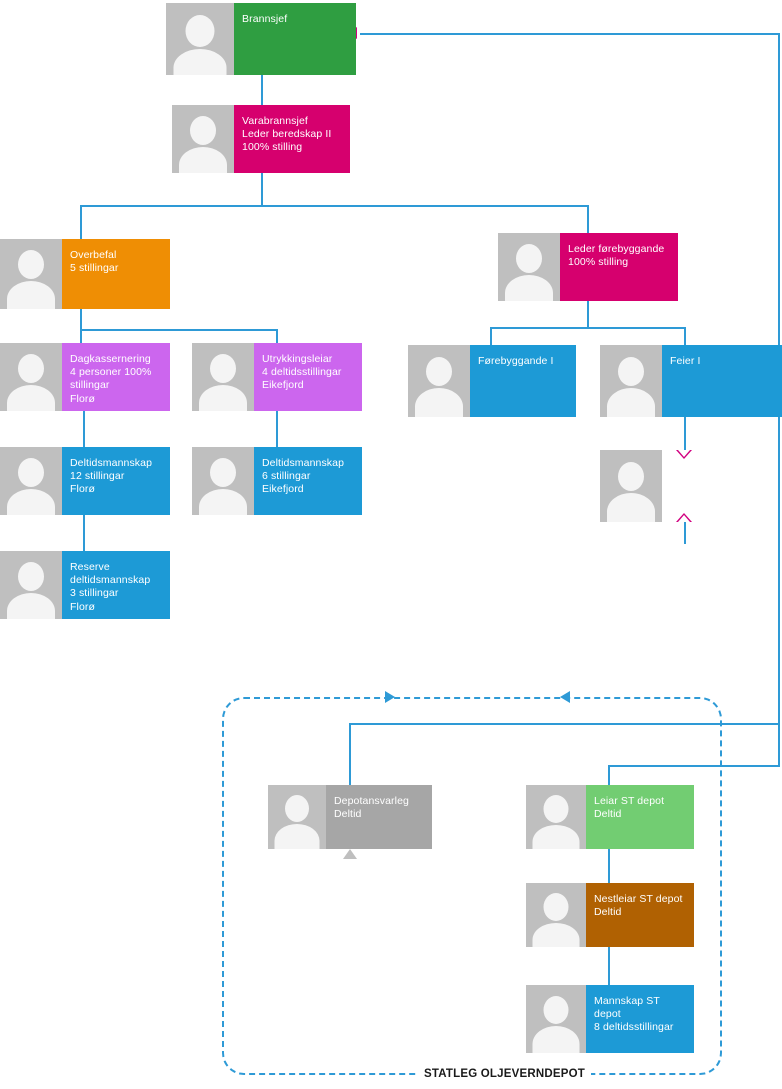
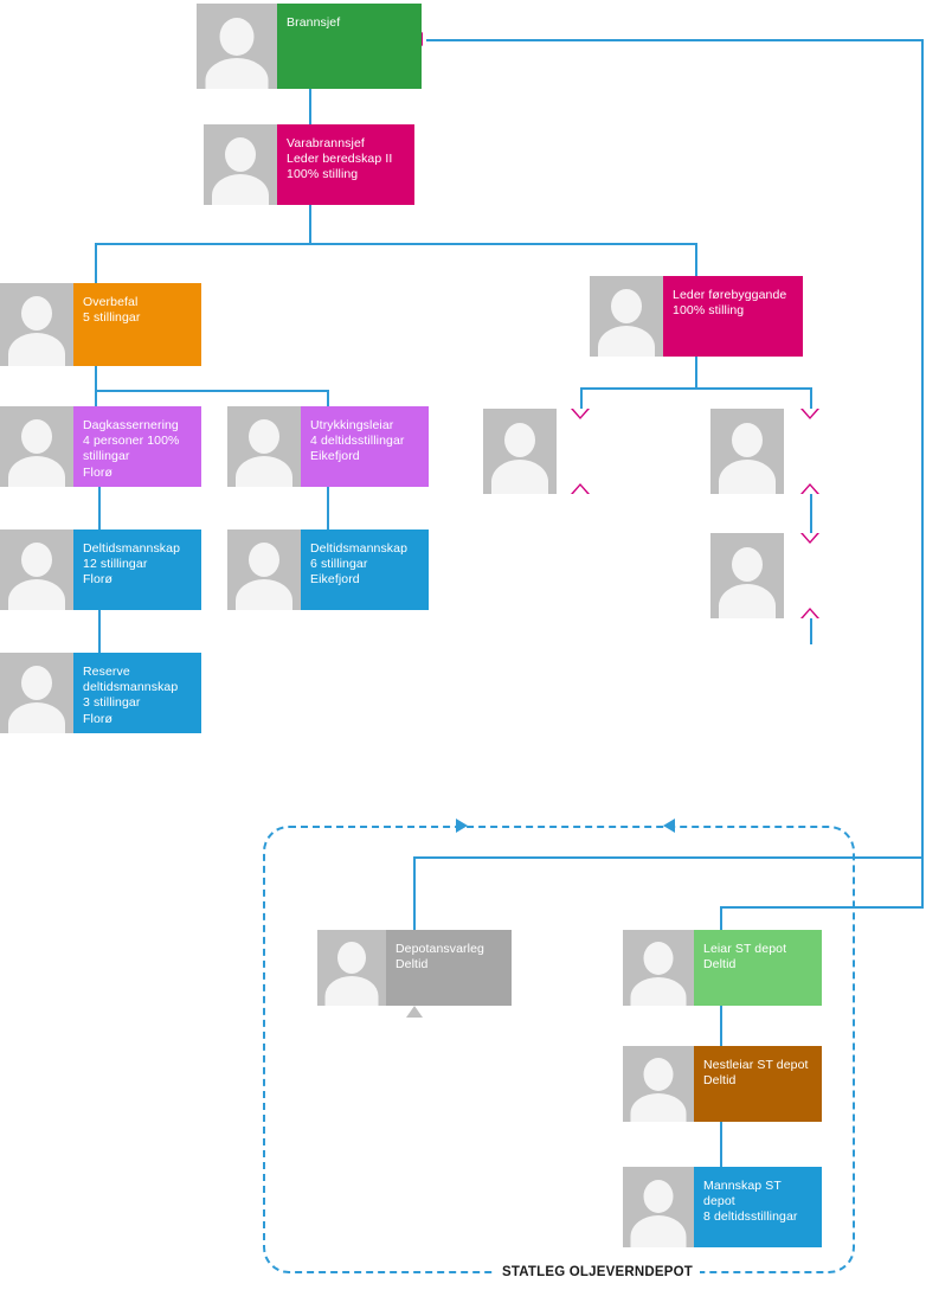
  STATLEG OLJEVERNDEPOT
  Brannsjef
  Varabrannsjef
  Leder beredskap II
  100% stilling
  Overbefal
  5 stillingar
  Leder førebyggande
  100% stilling
  Dagkassernering
  4 personer 100%
  stillingar
  Florø
  Utrykkingsleiar
  4 deltidsstillingar
  Eikefjord
- Førebyggande I
- Feier I
  Deltidsmannskap
  12 stillingar
  Florø
  Deltidsmannskap
  6 stillingar
  Eikefjord
  Reserve
  deltidsmannskap
  3 stillingar
  Florø
  Depotansvarleg
  Deltid
  Leiar ST depot
  Deltid
  Nestleiar ST depot
  Deltid
  Mannskap ST depot
  8 deltidsstillingar
